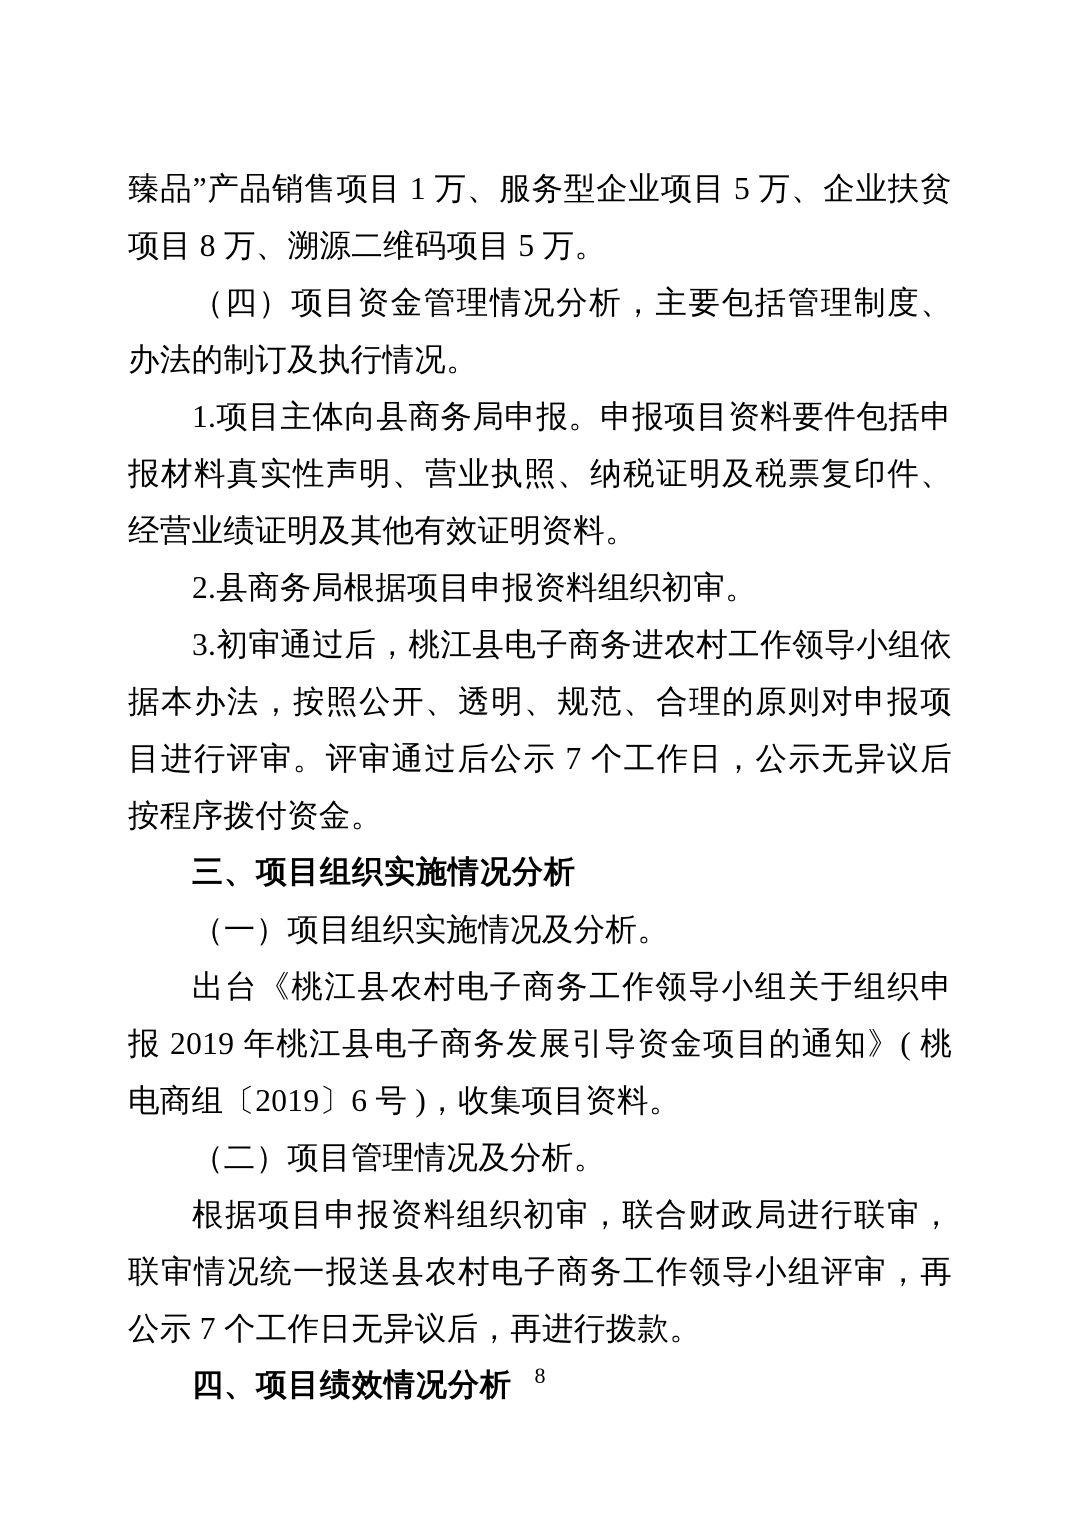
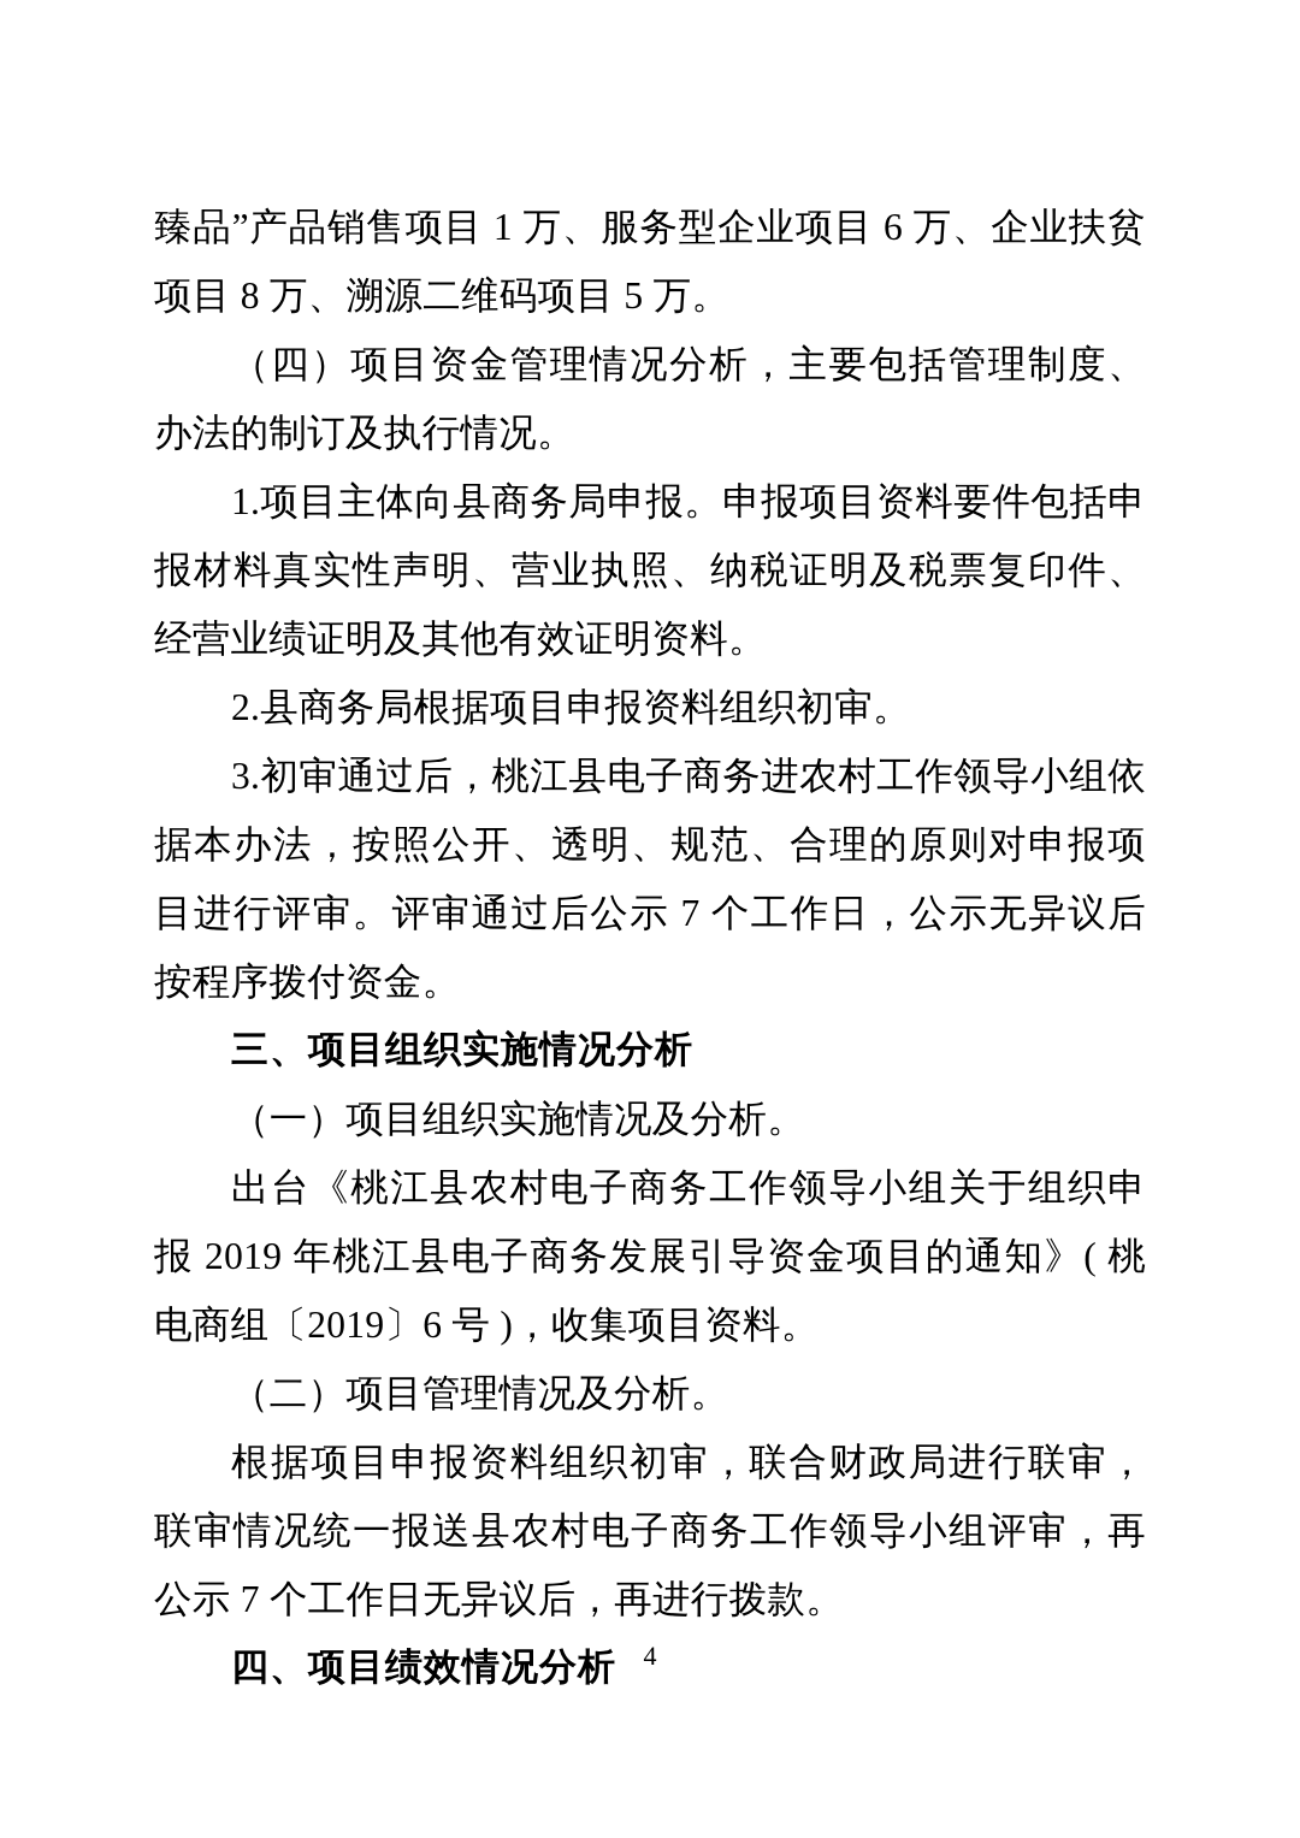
- 臻品”产品销售项目 1 万、服务型企业项目 5 万、企业扶贫项目 8 万、溯源二维码项目 5 万。
+ 臻品”产品销售项目 1 万、服务型企业项目 6 万、企业扶贫项目 8 万、溯源二维码项目 5 万。
  （四）项目资金管理情况分析，主要包括管理制度、办法的制订及执行情况。
  1.项目主体向县商务局申报。申报项目资料要件包括申报材料真实性声明、营业执照、纳税证明及税票复印件、经营业绩证明及其他有效证明资料。
  2.县商务局根据项目申报资料组织初审。
  3.初审通过后，桃江县电子商务进农村工作领导小组依据本办法，按照公开、透明、规范、合理的原则对申报项目进行评审。评审通过后公示 7 个工作日，公示无异议后按程序拨付资金。
  三、项目组织实施情况分析
  （一）项目组织实施情况及分析。
  出台《桃江县农村电子商务工作领导小组关于组织申报 2019 年桃江县电子商务发展引导资金项目的通知》( 桃电商组〔2019〕6 号 )，收集项目资料。
  （二）项目管理情况及分析。
  根据项目申报资料组织初审，联合财政局进行联审，联审情况统一报送县农村电子商务工作领导小组评审，再公示 7 个工作日无异议后，再进行拨款。
  四、项目绩效情况分析
- 8
+ 4
